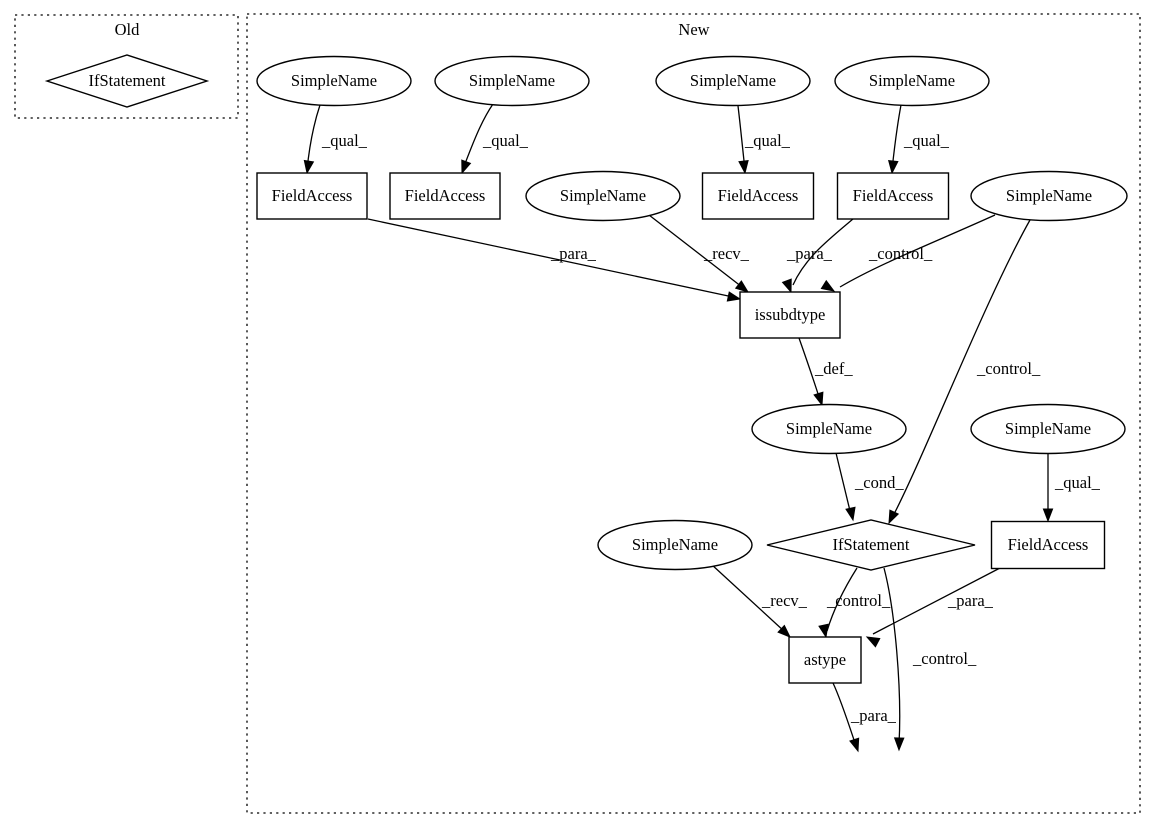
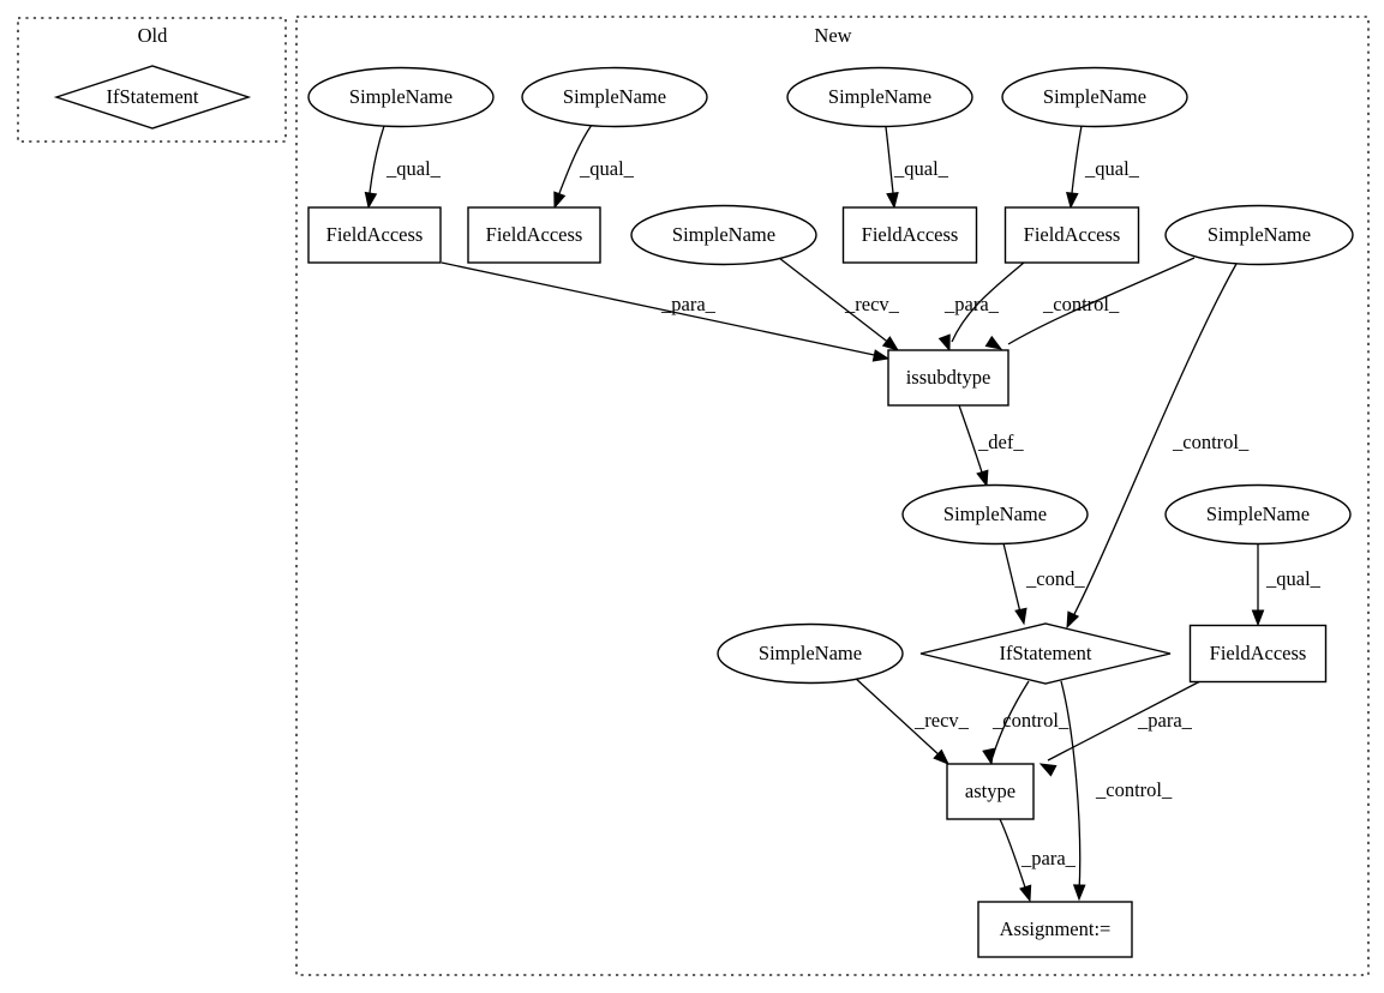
  Old
  New
  IfStatement
  SimpleName
  SimpleName
  SimpleName
  SimpleName
  FieldAccess
  FieldAccess
  SimpleName
  FieldAccess
  FieldAccess
  SimpleName
  issubdtype
  SimpleName
  SimpleName
  SimpleName
  IfStatement
  FieldAccess
  astype
+ Assignment:=
  _qual_
  _qual_
  _qual_
  _qual_
  _para_
  _recv_
  _para_
  _control_
  _def_
  _cond_
  _control_
  _qual_
  _recv_
  _control_
  _para_
  _control_
  _para_
